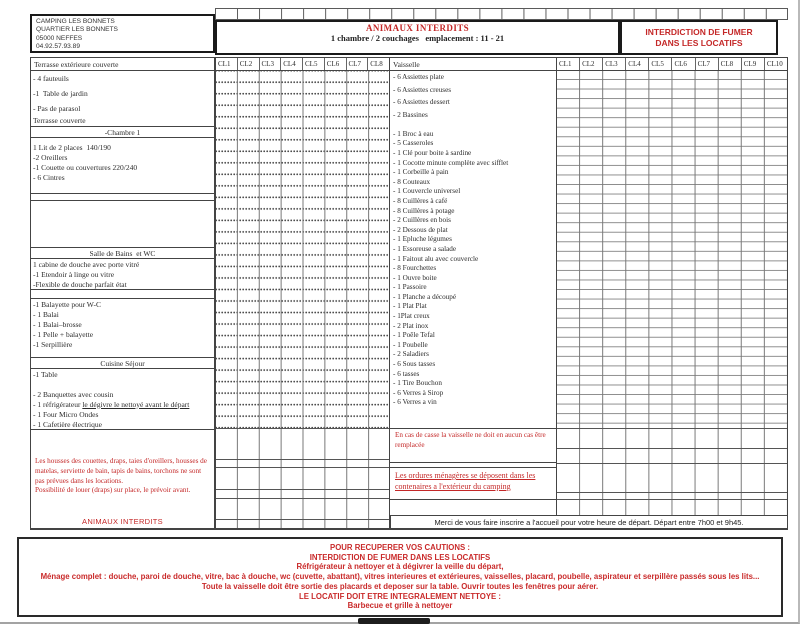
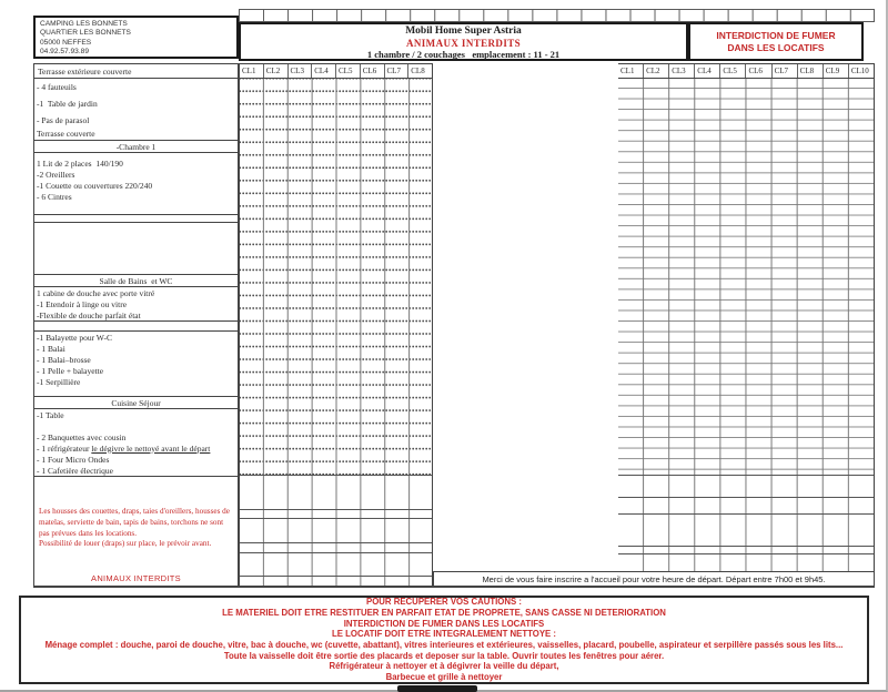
+ Mobil Home Super Astria
  ANIMAUX INTERDITS
  1 chambre / 2 couchages emplacement : 11 - 21
  INTERDICTION DE FUMER
  DANS LES LOCATIFS
  Terrasse extérieure couverte
  - 4 fauteuils
  -1 Table de jardin
  - Pas de parasol
  Terrasse couverte
  -Chambre 1
  1 Lit de 2 places 140/190
  -2 Oreillers
  -1 Couette ou couvertures 220/240
  - 6 Cintres
  Salle de Bains et WC
  1 cabine de douche avec porte vitré
  -1 Etendoir à linge ou vitre
  -Flexible de douche parfait état
  -1 Balayette pour W-C
  - 1 Balai
  - 1 Balai–brosse
  - 1 Pelle + balayette
  -1 Serpillière
  Cuisine Séjour
  -1 Table
  - 2 Banquettes avec cousin
  - 1 réfrigérateur
  le dégivre le nettoyé avant le départ
  - 1 Four Micro Ondes
  - 1 Cafetière électrique
  Les housses des couettes, draps, taies d'oreillers, housses de matelas, serviette de bain, tapis de bains, torchons ne sont pas prévues dans les locations.
  Possibilité de louer (draps) sur place, le prévoir avant.
  ANIMAUX INTERDITS
  CL1
  CL2
  CL3
  CL4
  CL5
  CL6
  CL7
  CL8
- Vaisselle
- - 6 Assiettes plate
- - 6 Assiettes creuses
- - 6 Assiettes dessert
- - 2 Bassines
- - 1 Broc à eau
- - 5 Casseroles
- - 1 Clé pour boite à sardine
- - 1 Cocotte minute complète avec sifflet
- - 1 Corbeille à pain
- - 8 Couteaux
- - 1 Couvercle universel
- - 8 Cuillères à café
- - 8 Cuillères à potage
- - 2 Cuillères en bois
- - 2 Dessous de plat
- - 1 Epluche légumes
- - 1 Essoreuse a salade
- - 1 Faitout alu avec couvercle
- - 8 Fourchettes
- - 1 Ouvre boite
- - 1 Passoire
- - 1 Planche a découpé
- - 1 Plat Plat
- - 1Plat creux
- - 2 Plat inox
- - 1 Poêle Tefal
- - 1 Poubelle
- - 2 Saladiers
- - 6 Sous tasses
- - 6 tasses
- - 1 Tire Bouchon
- - 6 Verres à Sirop
- - 6 Verres a vin
- En cas de casse la vaisselle ne doit en aucun cas être remplacée
- Les ordures ménagères se déposent dans les contenaires a l'extérieur du camping
  CL1
  CL2
  CL3
  CL4
  CL5
  CL6
  CL7
  CL8
  CL9
  CL10
  Merci de vous faire inscrire a l'accueil pour votre heure de départ. Départ entre 7h00 et 9h45.
  POUR RECUPERER VOS CAUTIONS :
+ LE MATERIEL DOIT ETRE RESTITUER EN PARFAIT ETAT DE PROPRETE, SANS CASSE NI DETERIORATION
  INTERDICTION DE FUMER DANS LES LOCATIFS
- Réfrigérateur à nettoyer et à dégivrer la veille du départ,
+ LE LOCATIF DOIT ETRE INTEGRALEMENT NETTOYE :
  Ménage complet : douche, paroi de douche, vitre, bac à douche, wc (cuvette, abattant), vitres interieures et extérieures, vaisselles, placard, poubelle, aspirateur et serpillère passés sous les lits...
  Toute la vaisselle doit être sortie des placards et deposer sur la table. Ouvrir toutes les fenêtres pour aérer.
- LE LOCATIF DOIT ETRE INTEGRALEMENT NETTOYE :
+ Réfrigérateur à nettoyer et à dégivrer la veille du départ,
  Barbecue et grille à nettoyer
